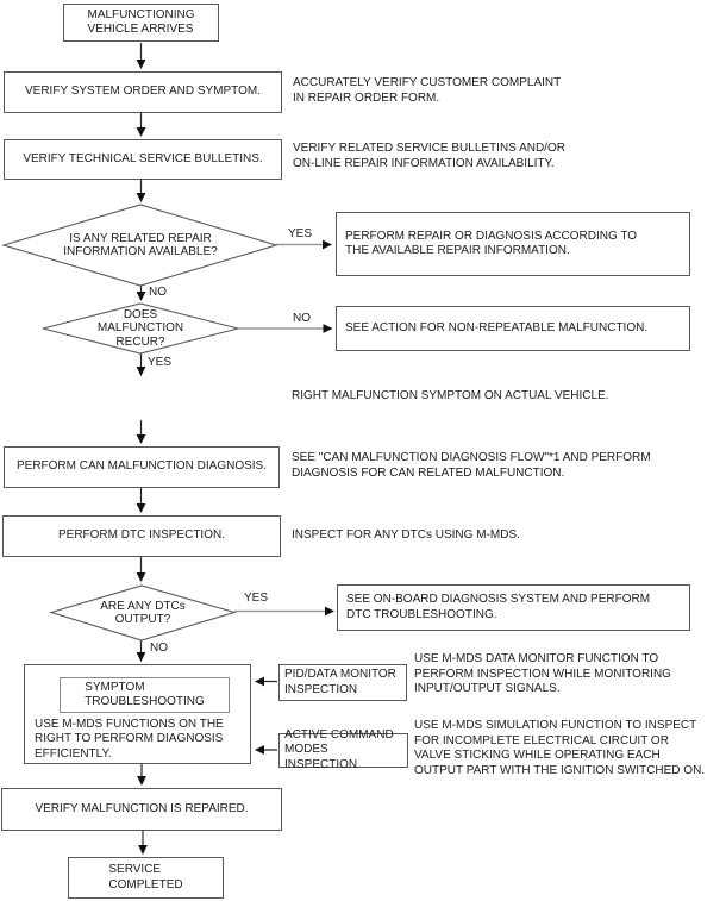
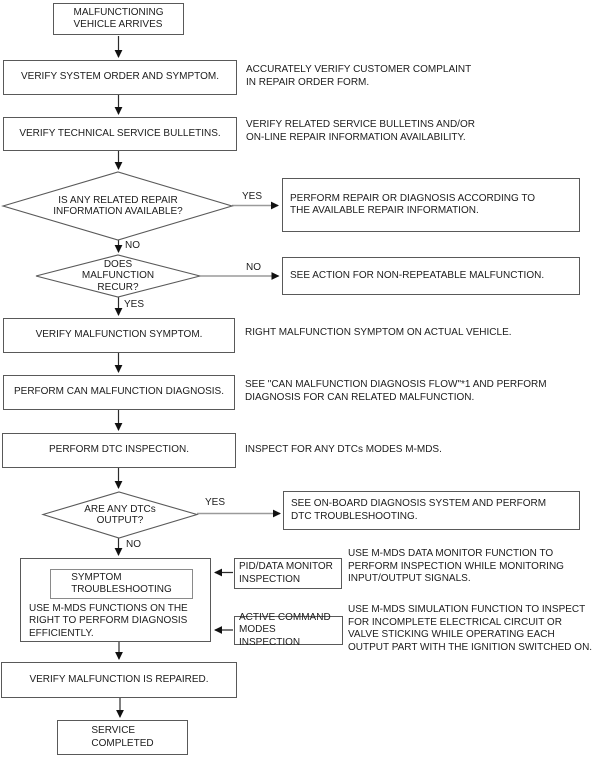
  MALFUNCTIONING
  VEHICLE ARRIVES
  VERIFY SYSTEM ORDER AND SYMPTOM.
  VERIFY TECHNICAL SERVICE BULLETINS.
  PERFORM REPAIR OR DIAGNOSIS ACCORDING TO
  THE AVAILABLE REPAIR INFORMATION.
  SEE ACTION FOR NON-REPEATABLE MALFUNCTION.
+ VERIFY MALFUNCTION SYMPTOM.
  PERFORM CAN MALFUNCTION DIAGNOSIS.
  PERFORM DTC INSPECTION.
  SEE ON-BOARD DIAGNOSIS SYSTEM AND PERFORM
  DTC TROUBLESHOOTING.
  SYMPTOM
  TROUBLESHOOTING
  USE M-MDS FUNCTIONS ON THE
  RIGHT TO PERFORM DIAGNOSIS
  EFFICIENTLY.
  PID/DATA MONITOR
  INSPECTION
  ACTIVE COMMAND
  MODES INSPECTION
  VERIFY MALFUNCTION IS REPAIRED.
  SERVICE
  COMPLETED
  IS ANY RELATED REPAIR
  INFORMATION AVAILABLE?
  DOES
  MALFUNCTION
  RECUR?
  ARE ANY DTCs
  OUTPUT?
  ACCURATELY VERIFY CUSTOMER COMPLAINT
  IN REPAIR ORDER FORM.
  VERIFY RELATED SERVICE BULLETINS AND/OR
  ON-LINE REPAIR INFORMATION AVAILABILITY.
  RIGHT MALFUNCTION SYMPTOM ON ACTUAL VEHICLE.
  SEE "CAN MALFUNCTION DIAGNOSIS FLOW"*1 AND PERFORM
  DIAGNOSIS FOR CAN RELATED MALFUNCTION.
- INSPECT FOR ANY DTCs USING M-MDS.
+ INSPECT FOR ANY DTCs MODES M-MDS.
  USE M-MDS DATA MONITOR FUNCTION TO
  PERFORM INSPECTION WHILE MONITORING
  INPUT/OUTPUT SIGNALS.
  USE M-MDS SIMULATION FUNCTION TO INSPECT
  FOR INCOMPLETE ELECTRICAL CIRCUIT OR
  VALVE STICKING WHILE OPERATING EACH
  OUTPUT PART WITH THE IGNITION SWITCHED ON.
  YES
  NO
  NO
  YES
  YES
  NO
